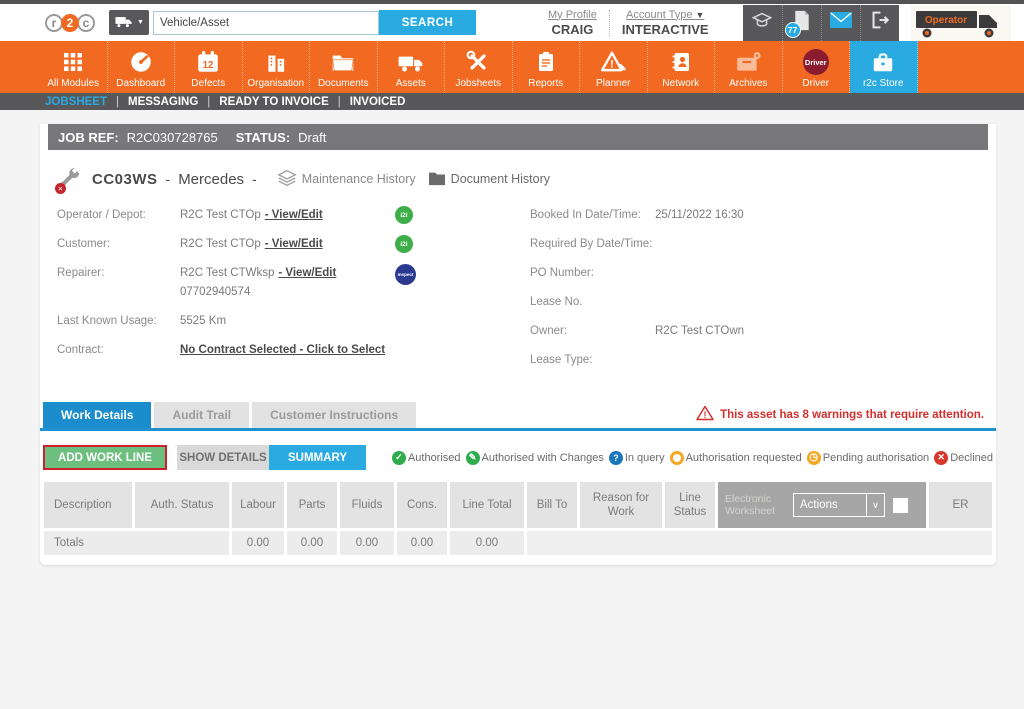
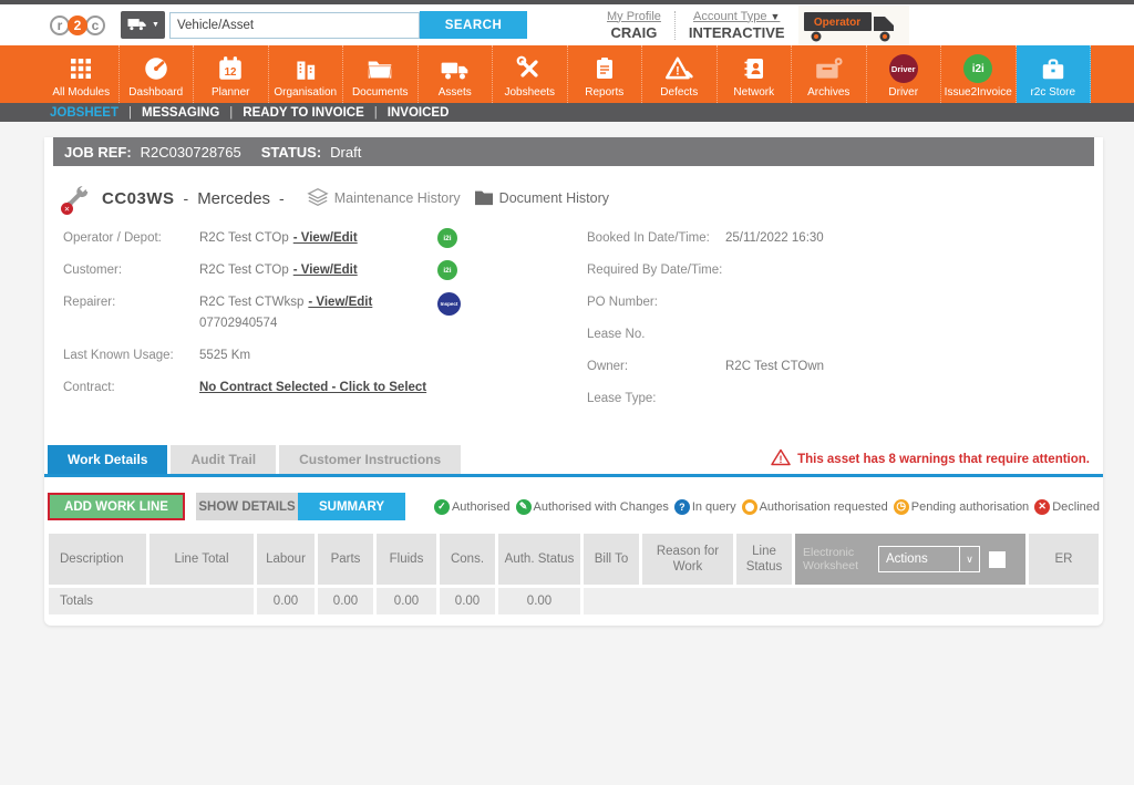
  r
  2
  c
  Vehicle/Asset
  SEARCH
  My Profile
  CRAIG
  Account Type ▼
  INTERACTIVE
- 77
  Operator
  All Modules
  Dashboard
  12
- Defects
+ Planner
  Organisation
  Documents
  Assets
  Jobsheets
  Reports
  !
- Planner
+ Defects
  Network
  Archives
  Driver
  Driver
+ i2i
+ Issue2Invoice
  r2c Store
  JOBSHEET
  |
  MESSAGING
  |
  READY TO INVOICE
  |
  INVOICED
  JOB REF:
  R2C030728765
  STATUS:
  Draft
  CC03WS
  -
  Mercedes
  -
  Maintenance History
  Document History
  Operator / Depot:
  R2C Test CTOp - View/Edit
  Customer:
  R2C Test CTOp - View/Edit
  Repairer:
  R2C Test CTWksp - View/Edit
  07702940574
  Last Known Usage:
  5525 Km
  Contract:
  No Contract Selected - Click to Select
  Booked In Date/Time:
  25/11/2022 16:30
  Required By Date/Time:
  PO Number:
  Lease No.
  Owner:
  R2C Test CTOwn
  Lease Type:
  Work Details
  Audit Trail
  Customer Instructions
  !
  This asset has 8 warnings that require attention.
  ADD WORK LINE
  SHOW DETAILS
  SUMMARY
  ✓
  Authorised
  ✎
  Authorised with Changes
  ?
  In query
  Authorisation requested
  ◷
  Pending authorisation
  ✕
  Declined
  Description
- Auth. Status
+ Line Total
  Labour
  Parts
  Fluids
  Cons.
- Line Total
+ Auth. Status
  Bill To
  Reason for Work
  Line Status
  Electronic Worksheet
  Actions
  ∨
  ER
  Totals
  0.00
  0.00
  0.00
  0.00
  0.00
